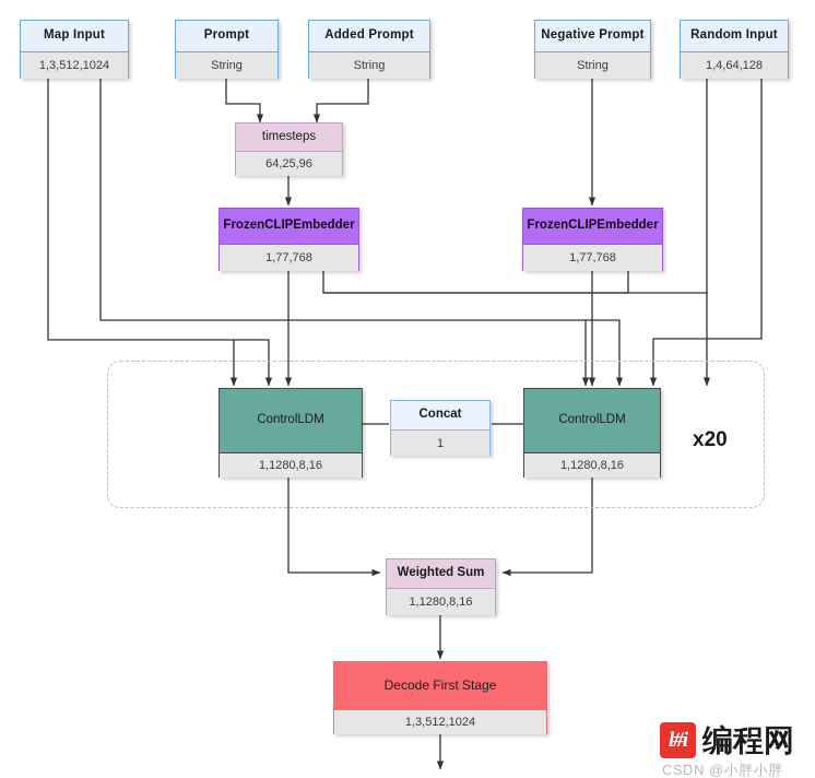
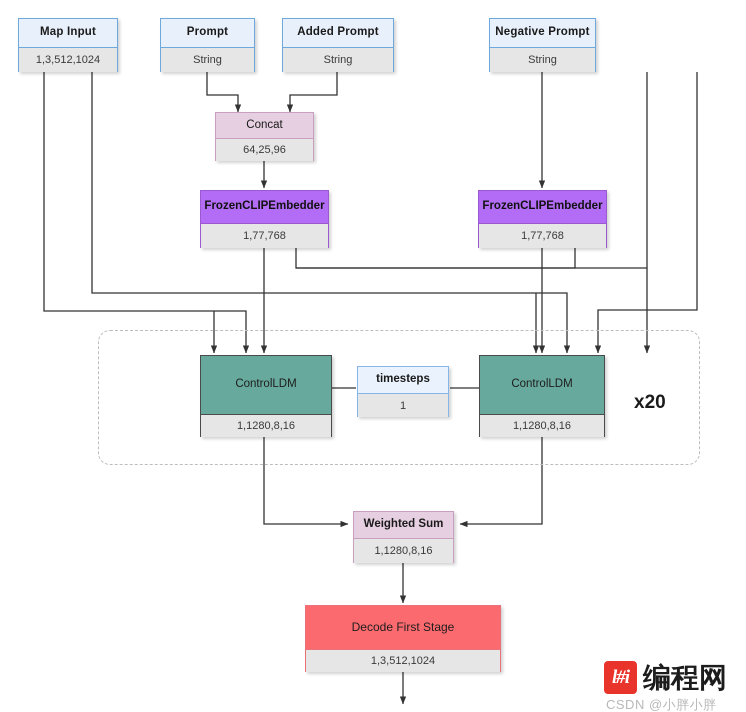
  x20
  Map Input
  1,3,512,1024
  Prompt
  String
  Added Prompt
  String
  Negative Prompt
  String
- Random Input
- 1,4,64,128
- timesteps
+ Concat
  64,25,96
  FrozenCLIPEmbedder
  1,77,768
  FrozenCLIPEmbedder
  1,77,768
  ControlLDM
  1,1280,8,16
- Concat
+ timesteps
  1
  ControlLDM
  1,1280,8,16
  Weighted Sum
  1,1280,8,16
  Decode First Stage
  1,3,512,1024
  l#i
  编程网
  CSDN @小胖小胖
